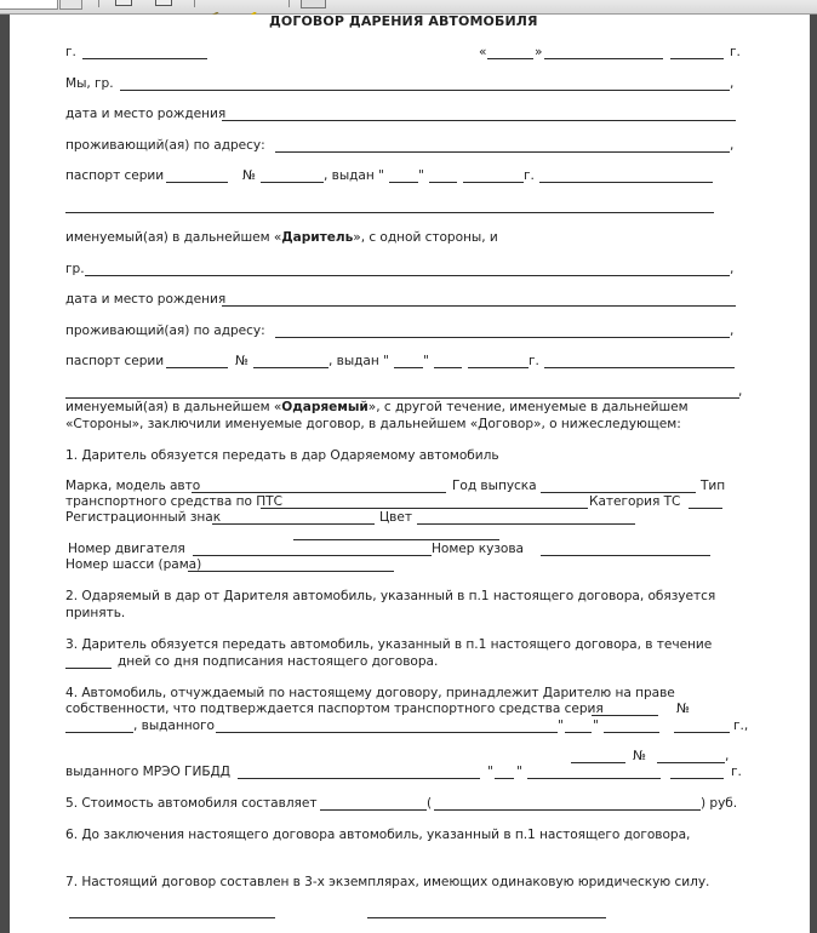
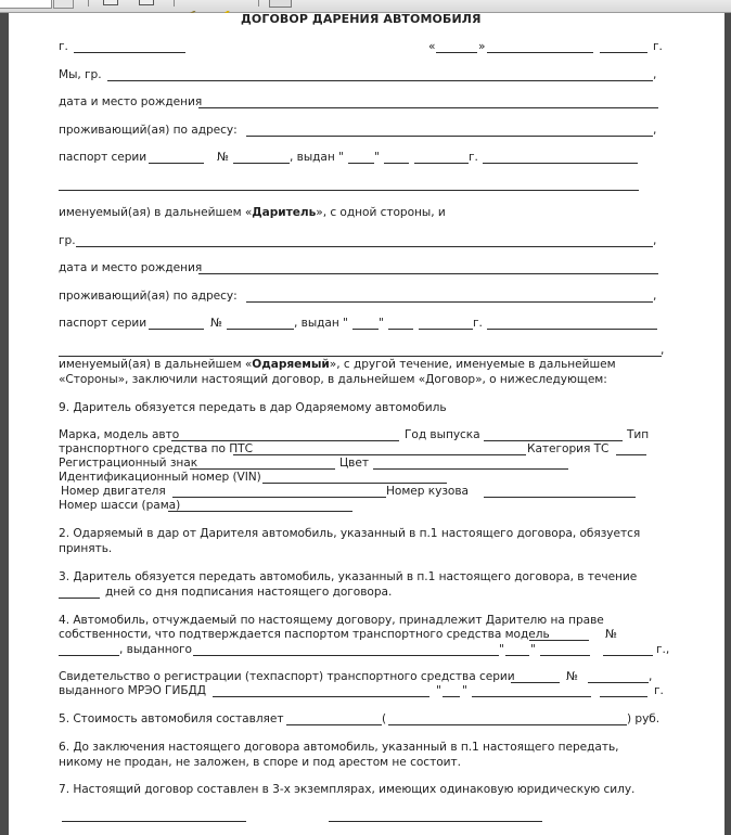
  ДОГОВОР ДАРЕНИЯ АВТОМОБИЛЯ
  г.
  «
  »
  г.
  Мы, гр.
  ,
  дата и место рождения
  проживающий(ая) по адресу:
  ,
  паспорт серии
  №
  , выдан "
  "
  г.
  именуемый(ая) в дальнейшем «Даритель», с одной стороны, и
  гр.
  ,
  дата и место рождения
  проживающий(ая) по адресу:
  ,
  паспорт серии
  №
  , выдан "
  "
  г.
  ,
  именуемый(ая) в дальнейшем «Одаряемый», с другой течение, именуемые в дальнейшем
- «Стороны», заключили именуемые договор, в дальнейшем «Договор», о нижеследующем:
+ «Стороны», заключили настоящий договор, в дальнейшем «Договор», о нижеследующем:
- 1. Даритель обязуется передать в дар Одаряемому автомобиль
+ 9. Даритель обязуется передать в дар Одаряемому автомобиль
  Марка, модель авто
  Год выпуска
  Тип
  транспортного средства по ПТС
  Категория ТС
  Регистрационный знак
  Цвет
+ Идентификационный номер (VIN)
  Номер двигателя
  Номер кузова
  Номер шасси (рама)
  2. Одаряемый в дар от Дарителя автомобиль, указанный в п.1 настоящего договора, обязуется
  принять.
  3. Даритель обязуется передать автомобиль, указанный в п.1 настоящего договора, в течение
  дней со дня подписания настоящего договора.
  4. Автомобиль, отчуждаемый по настоящему договору, принадлежит Дарителю на праве
- собственности, что подтверждается паспортом транспортного средства серия
+ собственности, что подтверждается паспортом транспортного средства модель
  №
  , выданного
  "
  "
  г.,
+ Свидетельство о регистрации (техпаспорт) транспортного средства серии
  №
  ,
  выданного МРЭО ГИБДД
  "
  "
  г.
  5. Стоимость автомобиля составляет
  (
  ) руб.
- 6. До заключения настоящего договора автомобиль, указанный в п.1 настоящего договора,
+ 6. До заключения настоящего договора автомобиль, указанный в п.1 настоящего передать,
+ никому не продан, не заложен, в споре и под арестом не состоит.
  7. Настоящий договор составлен в 3-х экземплярах, имеющих одинаковую юридическую силу.
